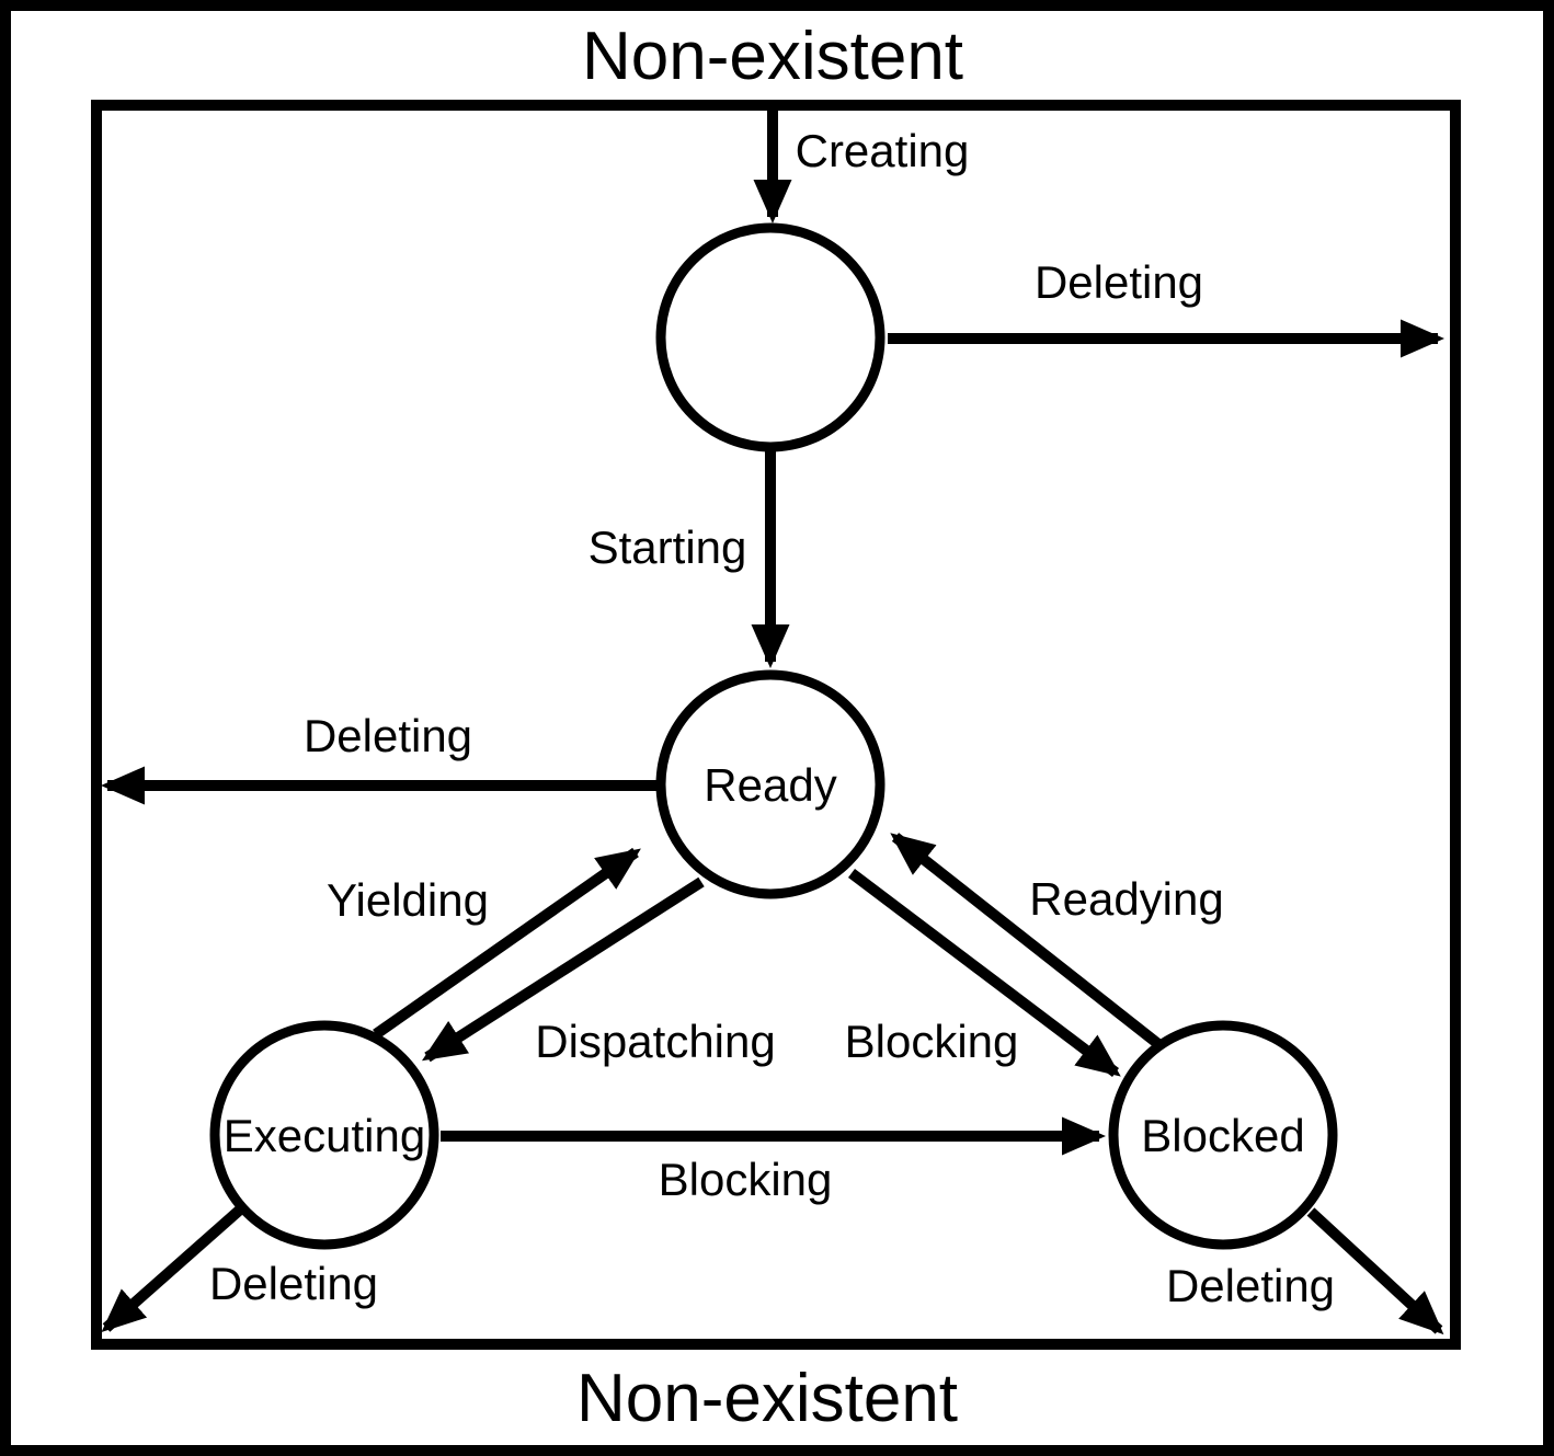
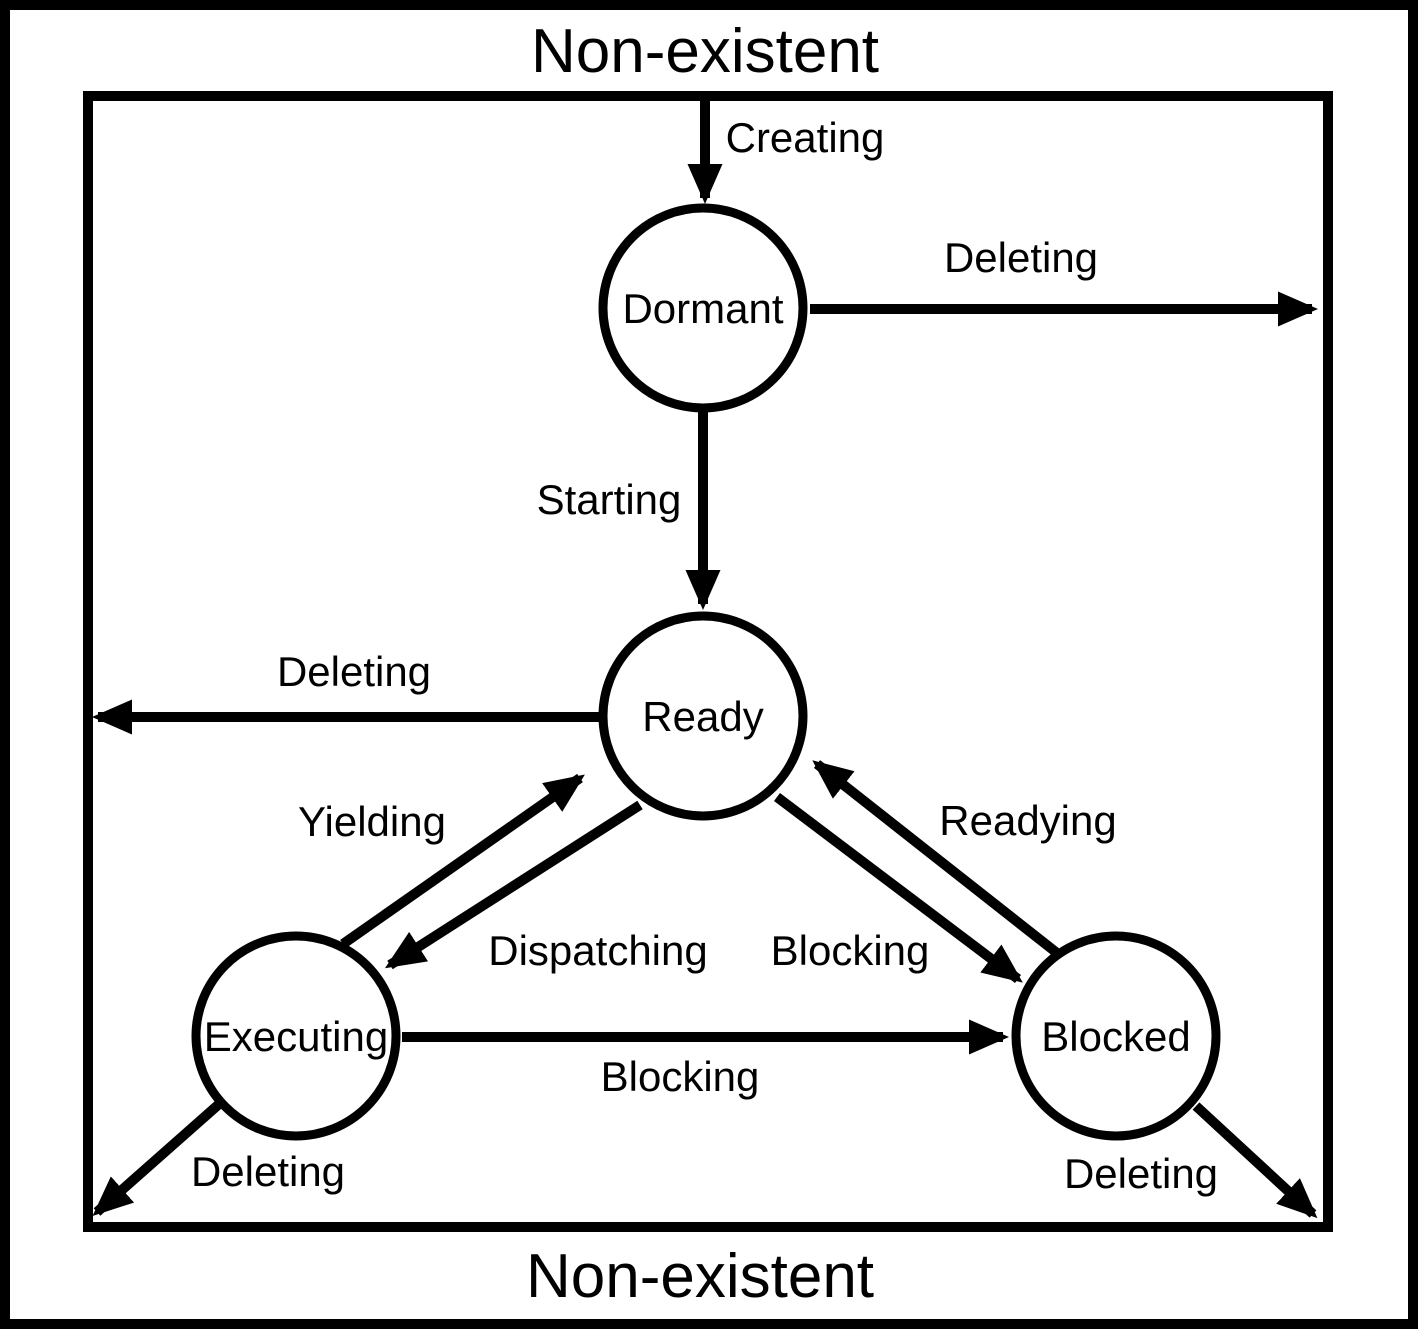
  Non-existent
  Non-existent
  Creating
  Deleting
  Starting
  Deleting
  Yielding
  Dispatching
  Blocking
  Blocking
  Readying
  Deleting
  Deleting
+ Dormant
  Ready
  Executing
  Blocked
